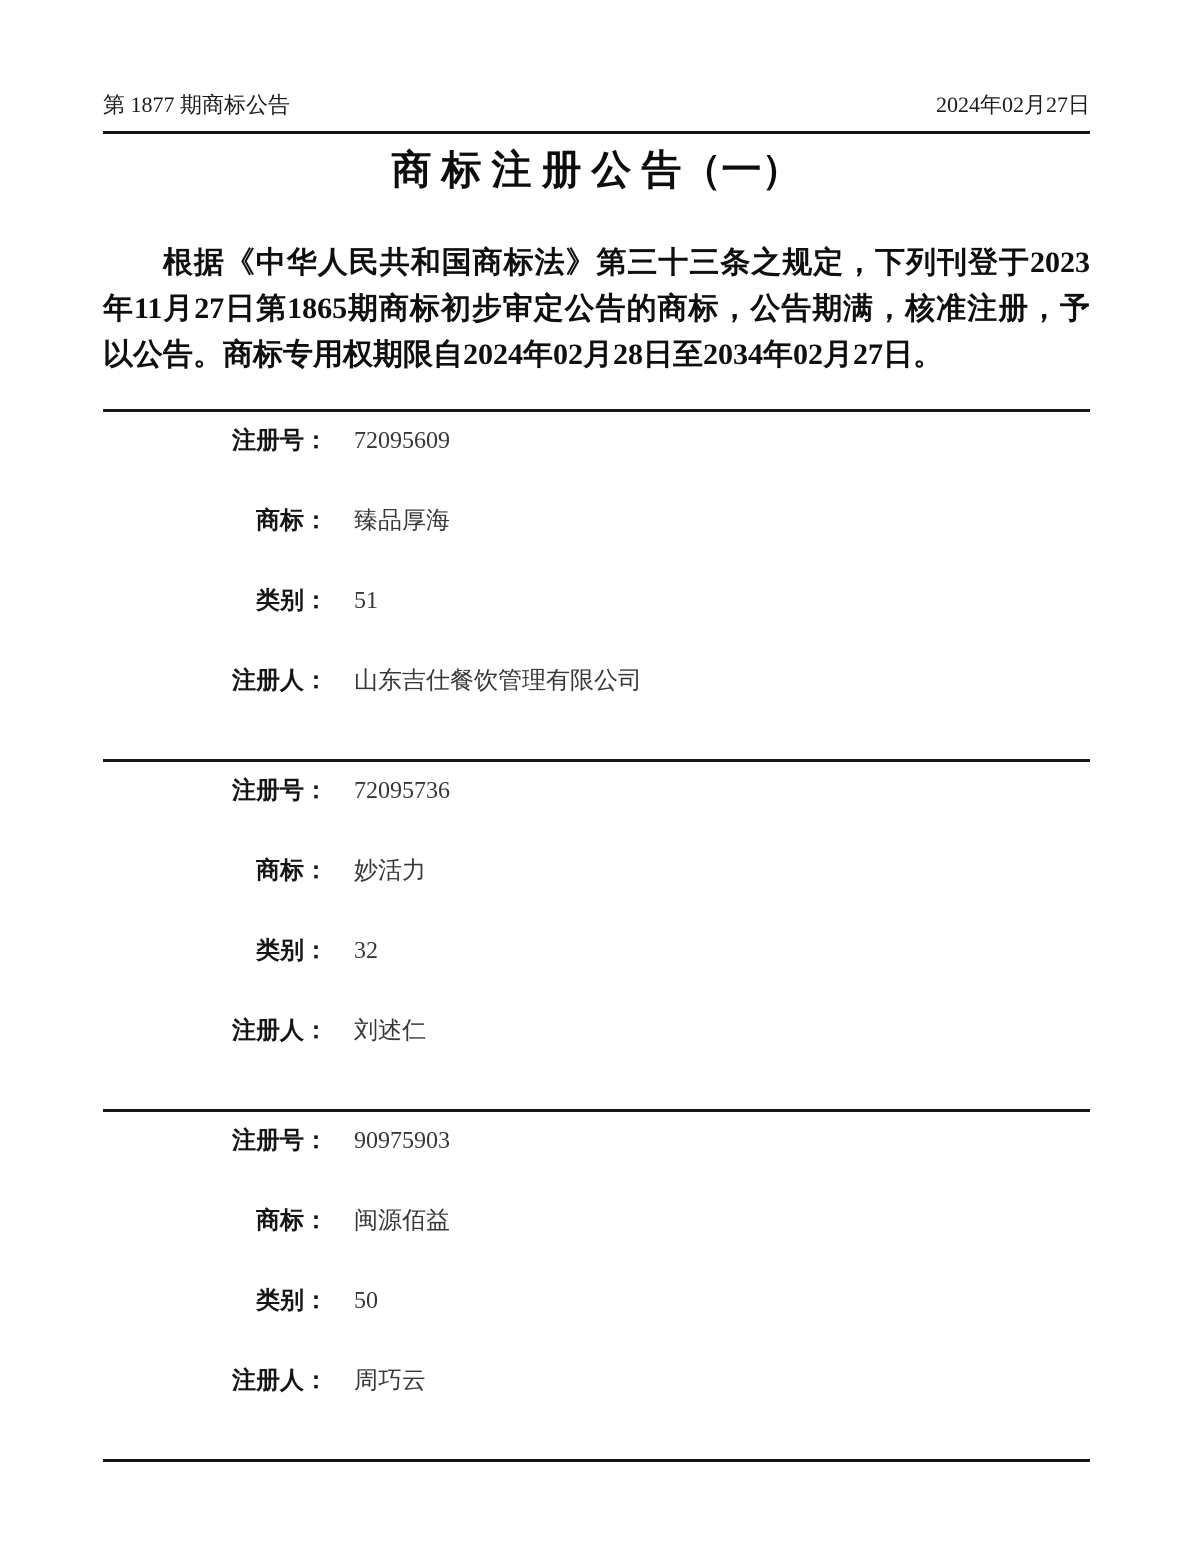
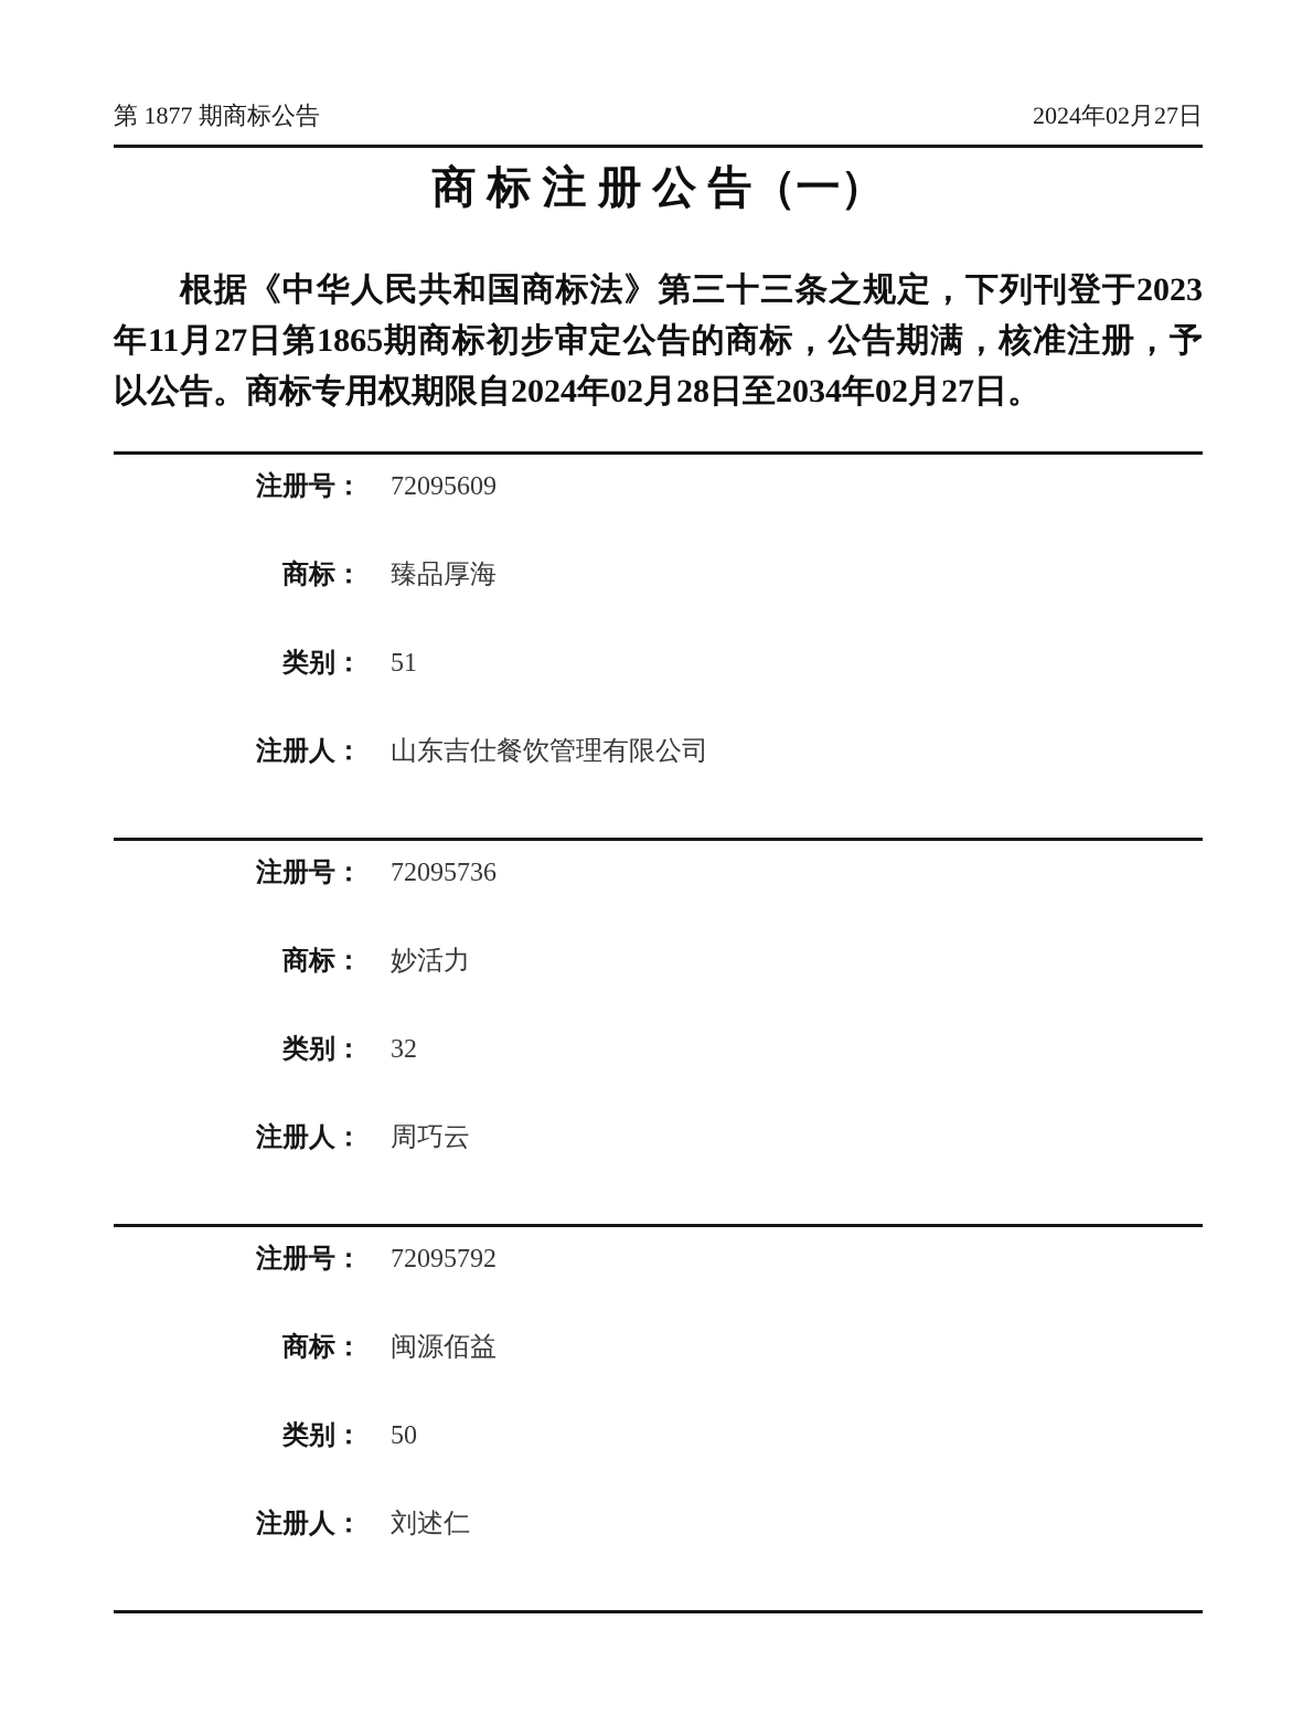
  第 1877 期商标公告
  2024年02月27日
  商 标 注 册 公 告（一）
  根据《中华人民共和国商标法》第三十三条之规定，下列刊登于2023年11月27日第1865期商标初步审定公告的商标，公告期满，核准注册，予以公告。商标专用权期限自2024年02月28日至2034年02月27日。
  注册号：
  72095609
  商标：
  臻品厚海
  类别：
  51
  注册人：
  山东吉仕餐饮管理有限公司
  注册号：
  72095736
  商标：
  妙活力
  类别：
  32
  注册人：
- 刘述仁
+ 周巧云
  注册号：
- 90975903
+ 72095792
  商标：
  闽源佰益
  类别：
  50
  注册人：
- 周巧云
+ 刘述仁
